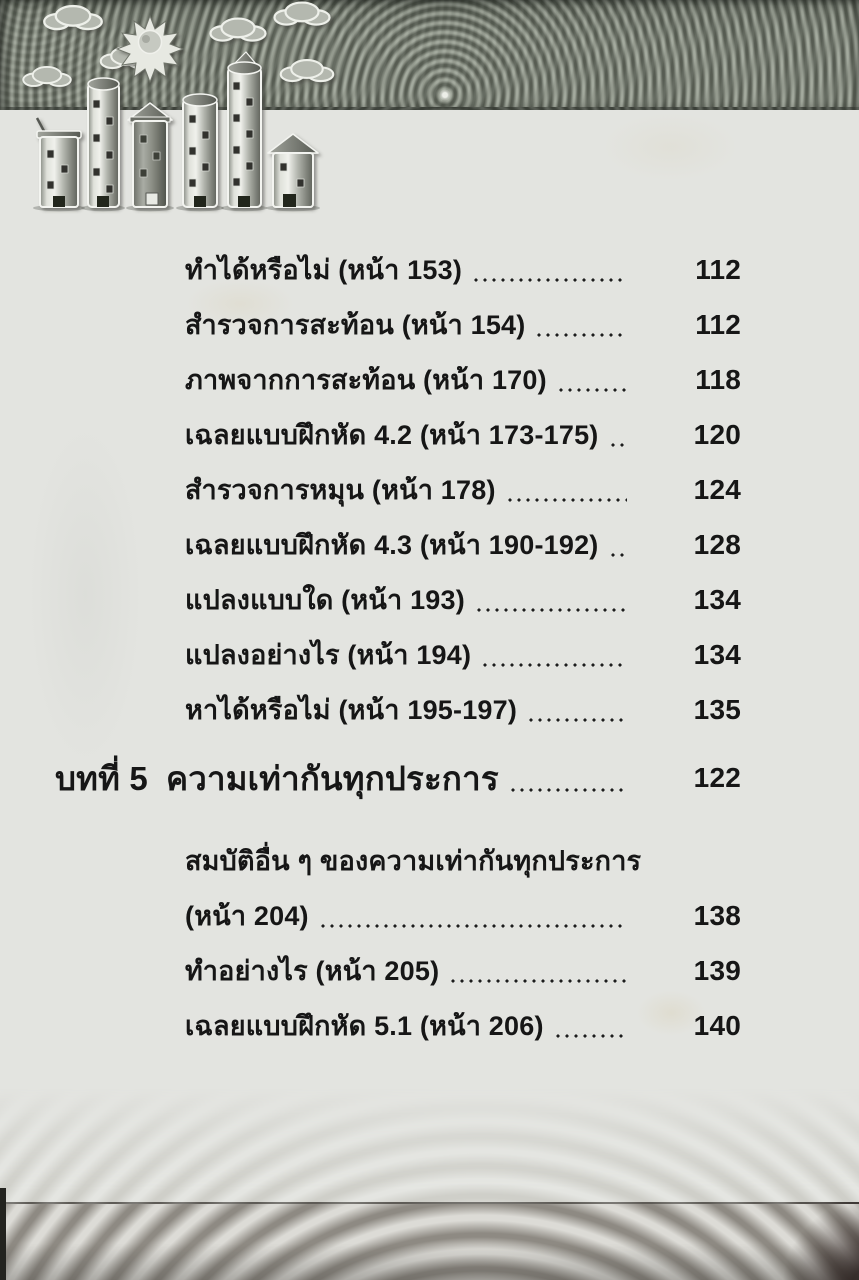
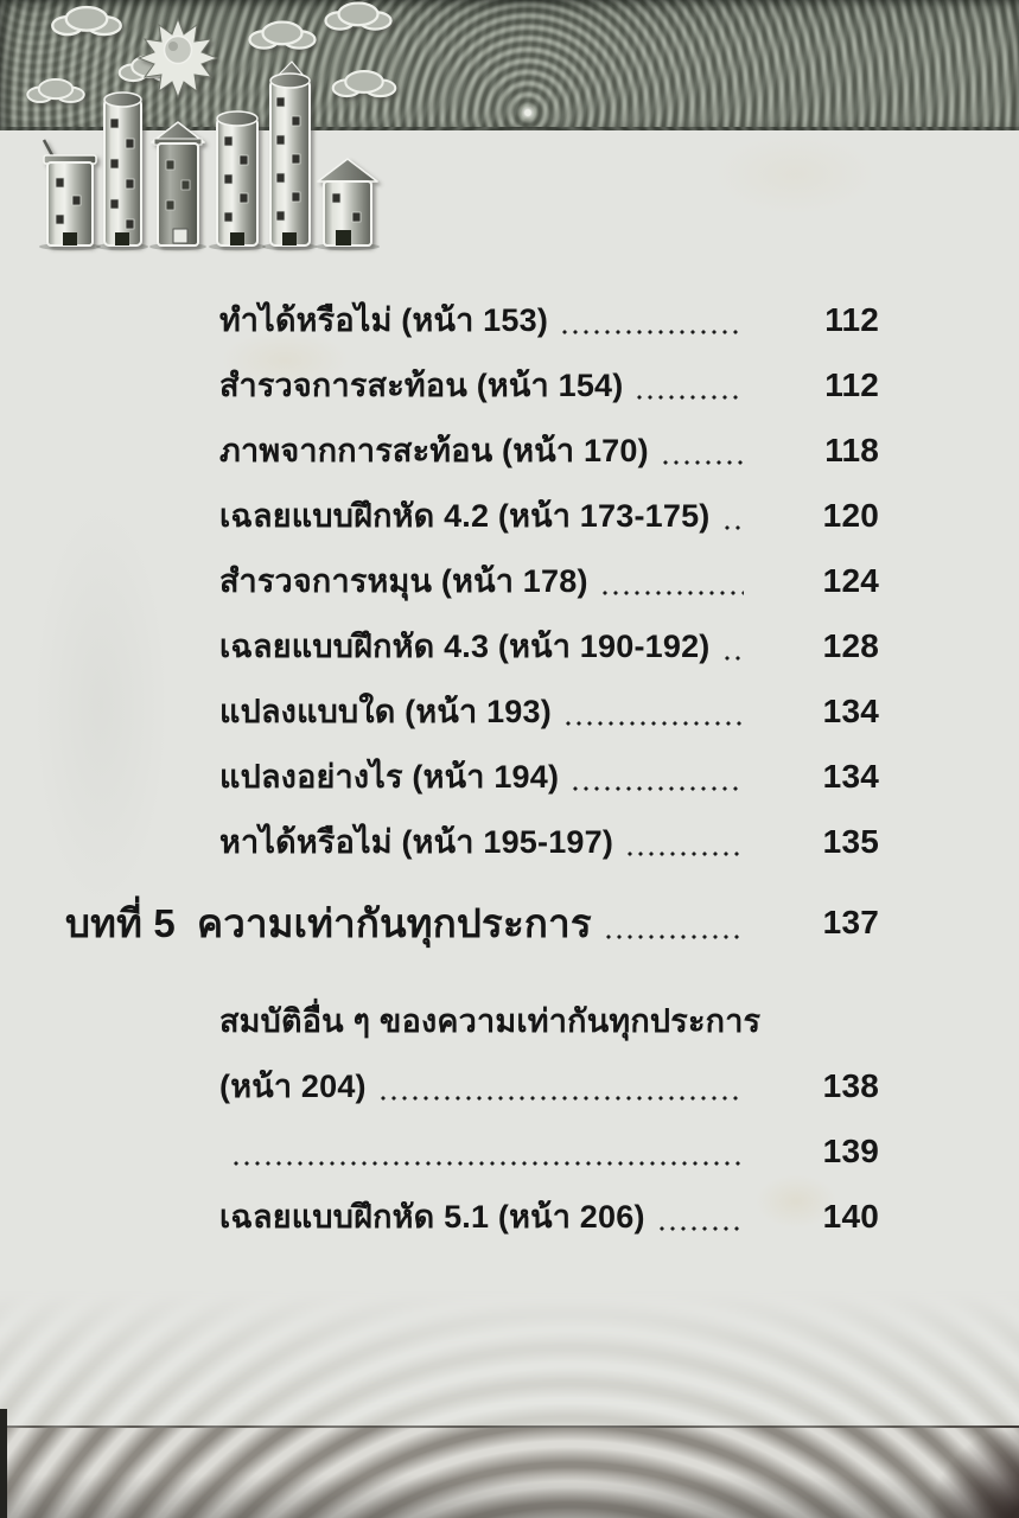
  ทำได้หรือไม่ (หน้า 153)
  112
  สำรวจการสะท้อน (หน้า 154)
  112
  ภาพจากการสะท้อน (หน้า 170)
  118
  เฉลยแบบฝึกหัด 4.2 (หน้า 173-175)
  120
  สำรวจการหมุน (หน้า 178)
  124
  เฉลยแบบฝึกหัด 4.3 (หน้า 190-192)
  128
  แปลงแบบใด (หน้า 193)
  134
  แปลงอย่างไร (หน้า 194)
  134
  หาได้หรือไม่ (หน้า 195-197)
  135
  บทที่ 5
  ความเท่ากันทุกประการ
- 122
+ 137
  สมบัติอื่น ๆ ของความเท่ากันทุกประการ
  (หน้า 204)
  138
- ทำอย่างไร (หน้า 205)
  139
  เฉลยแบบฝึกหัด 5.1 (หน้า 206)
  140
